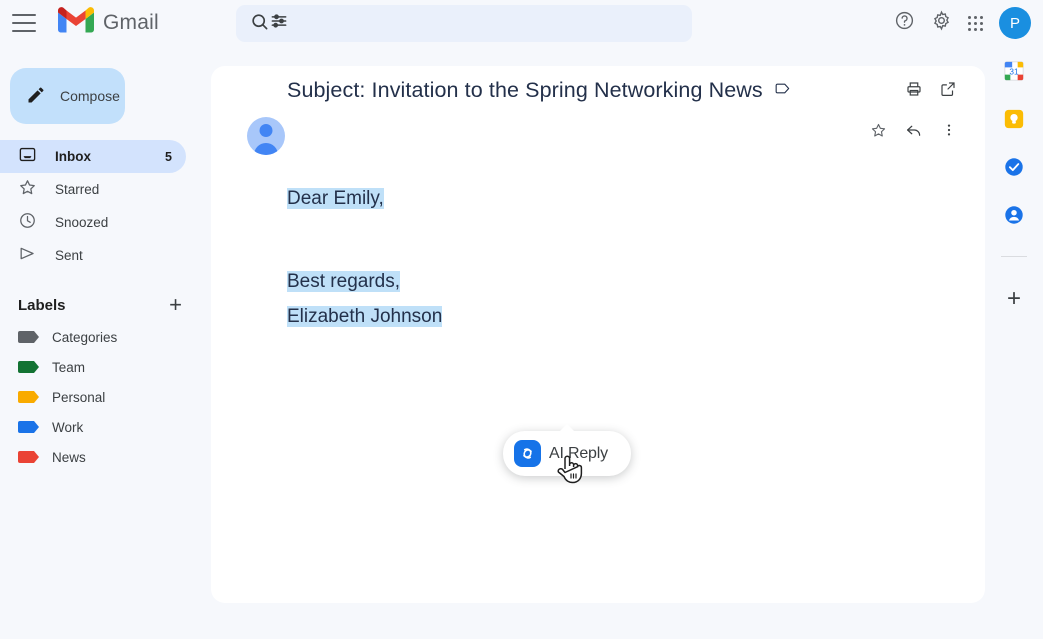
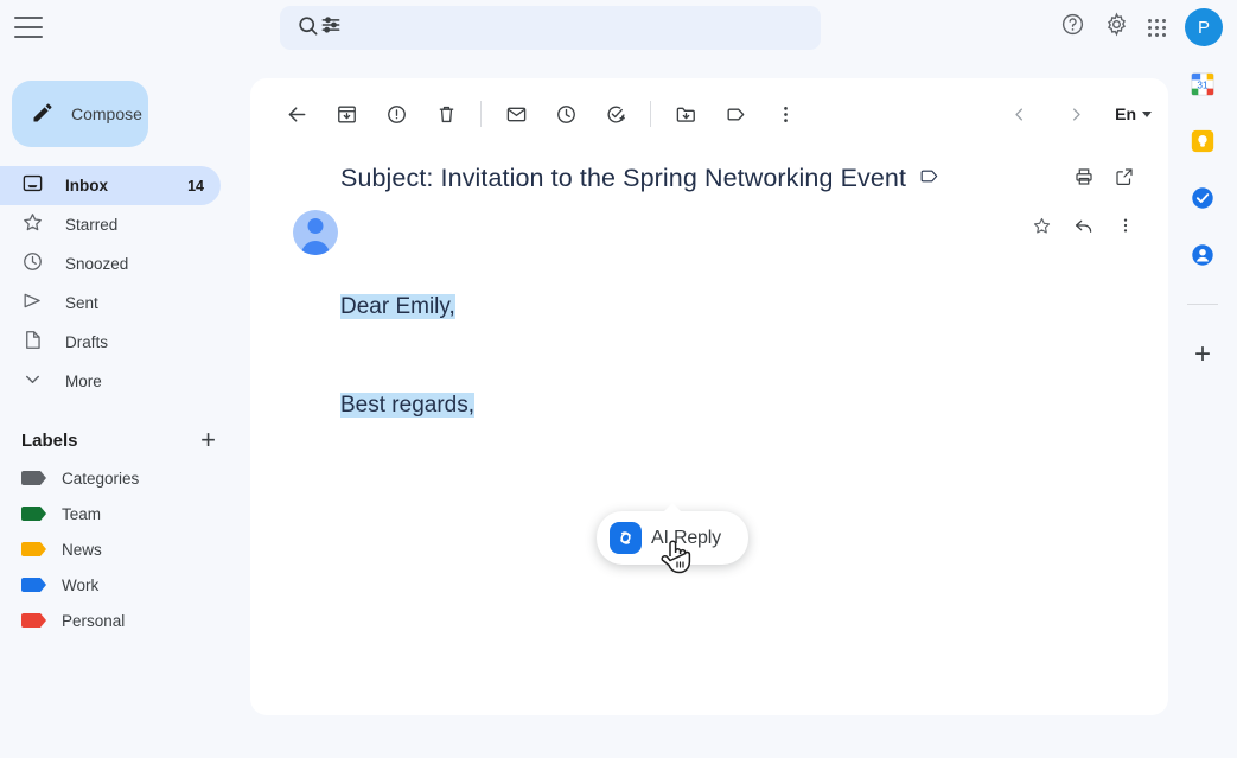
- Gmail
  P
  Compose
  Inbox
- 5
+ 14
  Starred
  Snoozed
  Sent
+ Drafts
+ More
  Labels
  +
  Categories
  Team
- Personal
+ News
  Work
- News
+ Personal
+ En
- Subject: Invitation to the Spring Networking News
+ Subject: Invitation to the Spring Networking Event
  Dear Emily,
  Best regards,
- Elizabeth Johnson
  AI Reply
  31
  +
